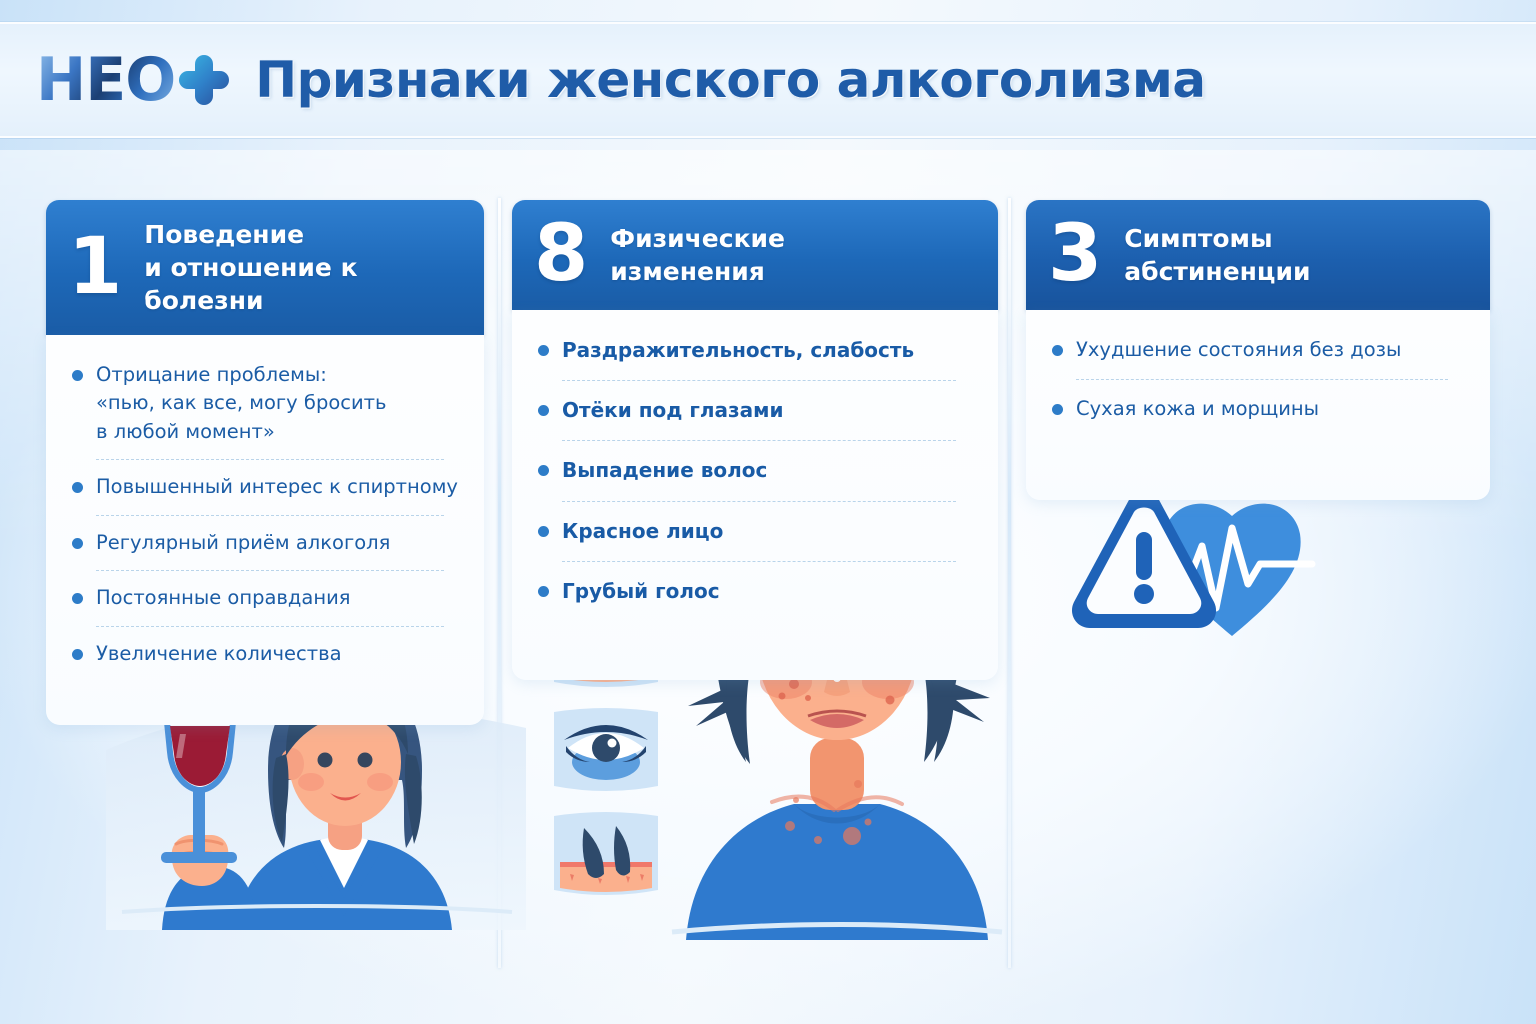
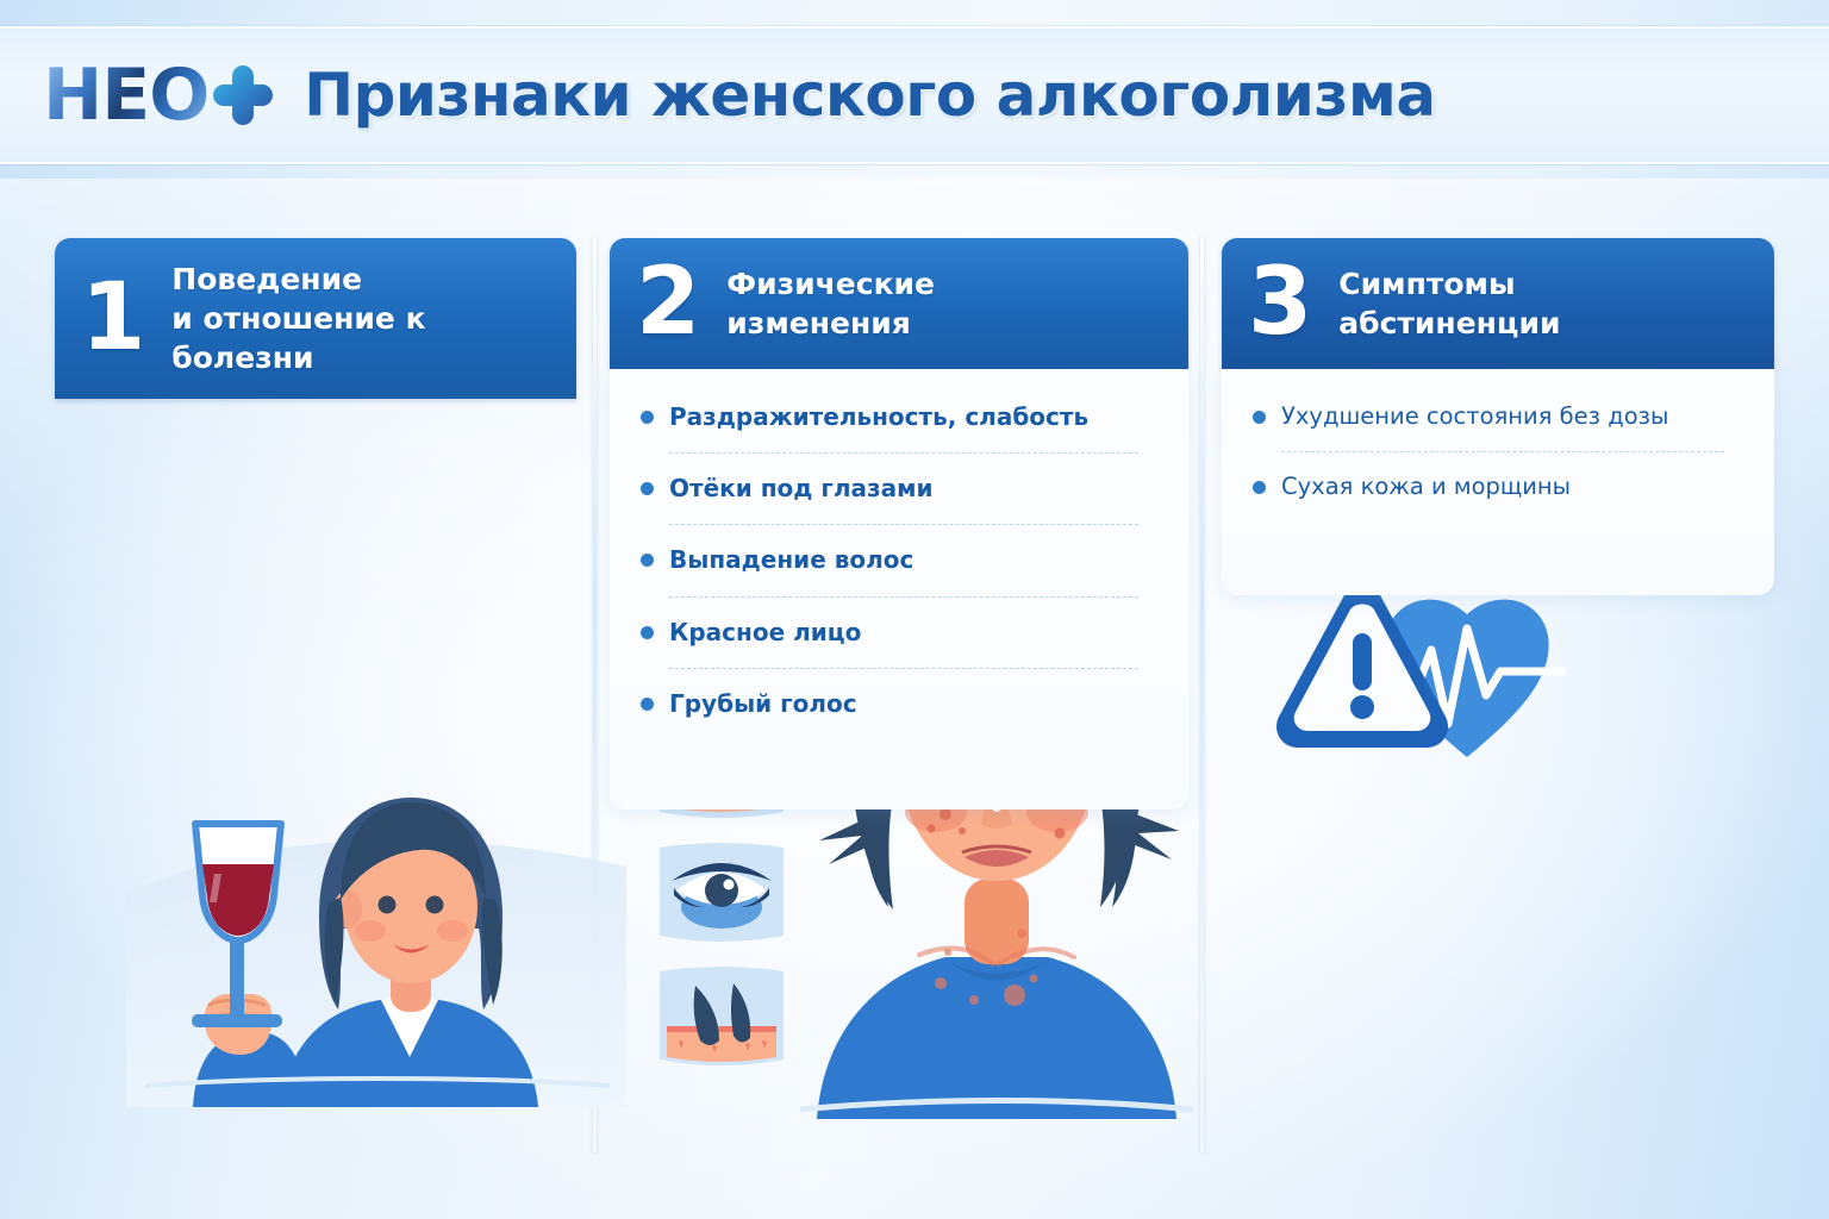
  НЕО
  Признаки женского алкоголизма
  1
  Поведение
  и отношение к болезни
- Отрицание проблемы:
- «пью, как все, могу бросить
- в любой момент»
- Повышенный интерес к спиртному
- Регулярный приём алкоголя
- Постоянные оправдания
- Увеличение количества
- 8
+ 2
  Физические
  изменения
  Раздражительность, слабость
  Отёки под глазами
  Выпадение волос
  Красное лицо
  Грубый голос
  3
  Симптомы
  абстиненции
  Ухудшение состояния без дозы
  Сухая кожа и морщины
